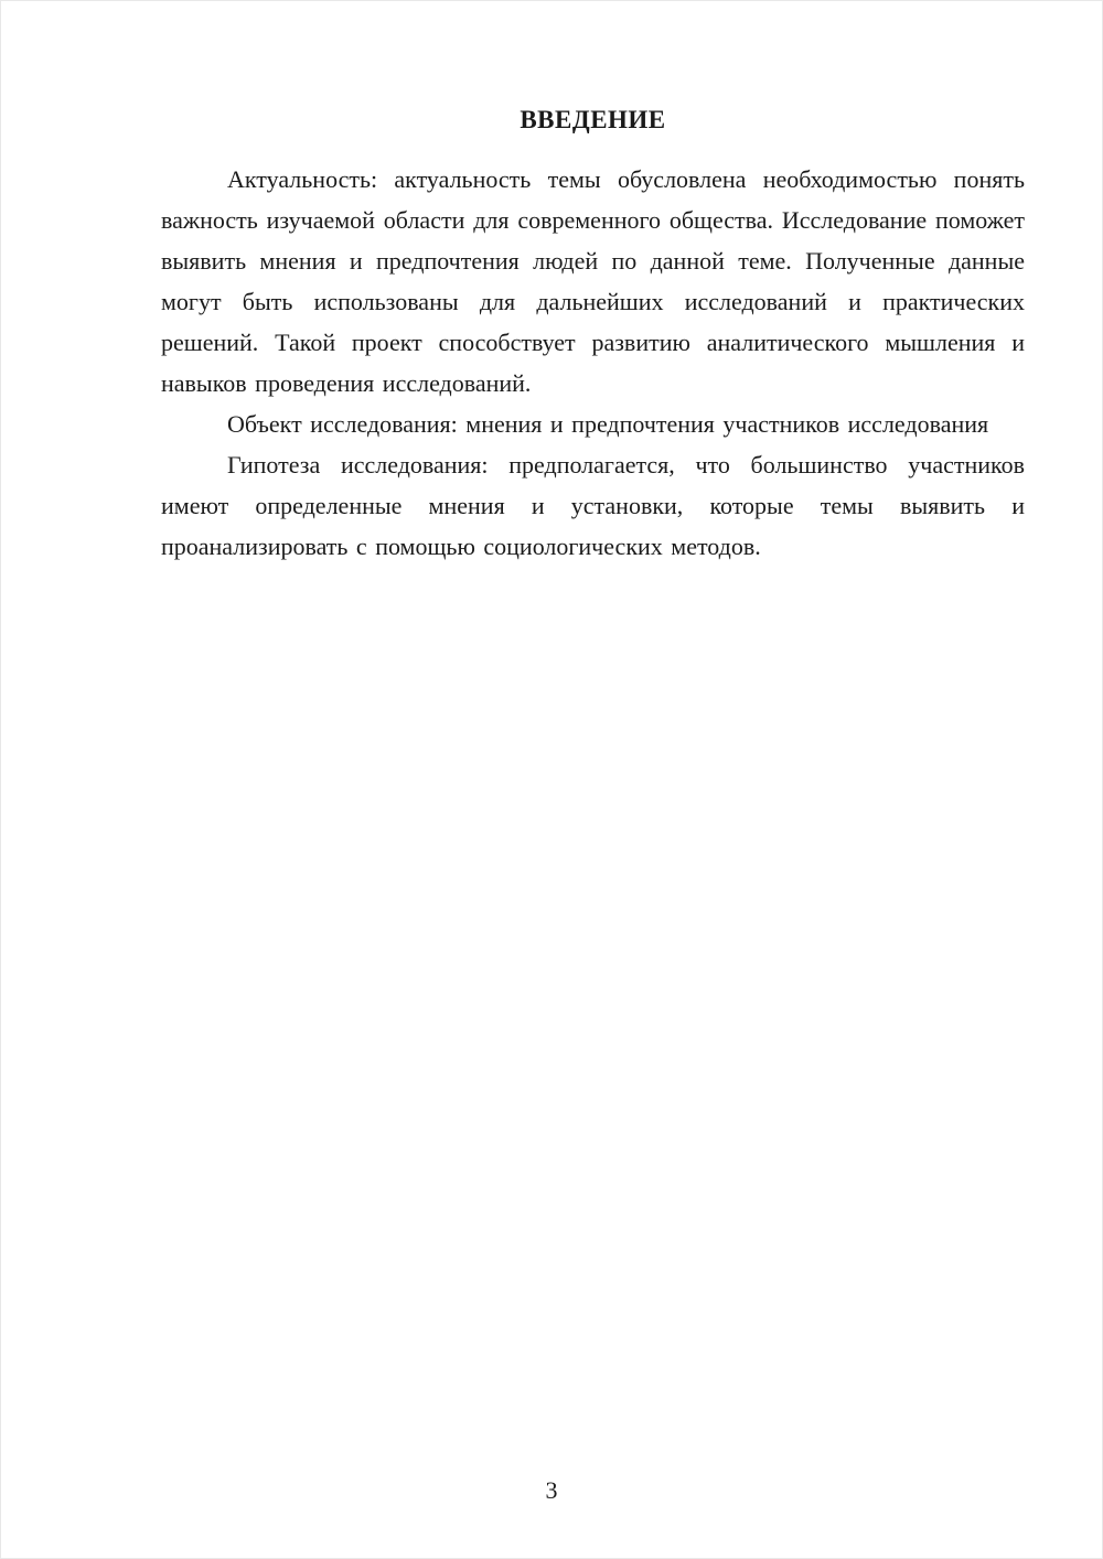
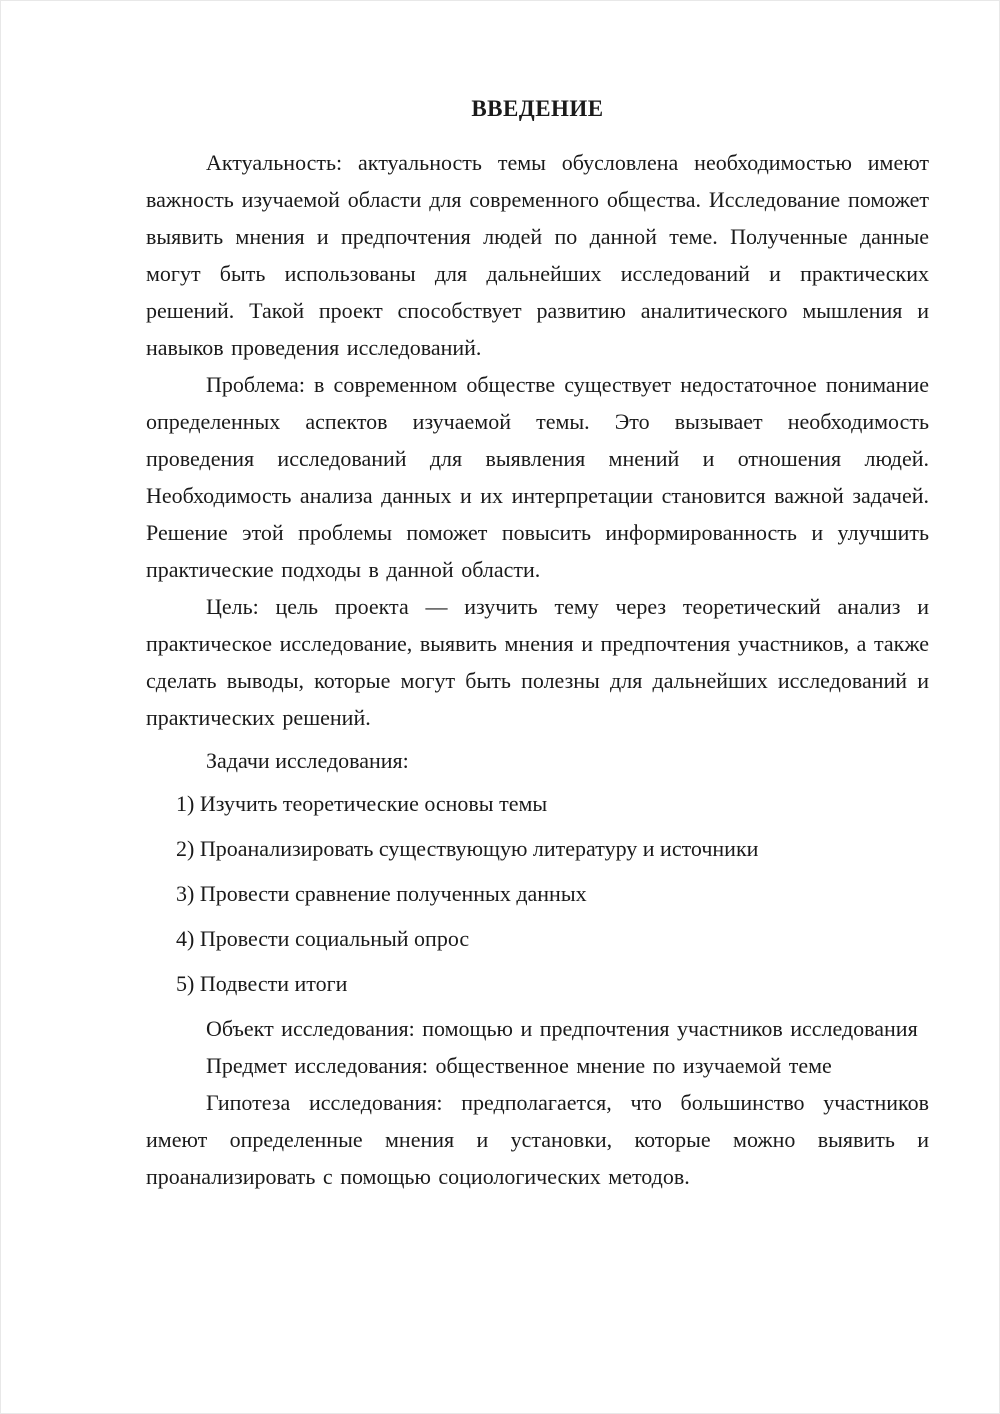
  ВВЕДЕНИЕ
- Актуальность: актуальность темы обусловлена необходимостью понять важность изучаемой области для современного общества. Исследование поможет выявить мнения и предпочтения людей по данной теме. Полученные данные могут быть использованы для дальнейших исследований и практических решений. Такой проект способствует развитию аналитического мышления и навыков проведения исследований.
+ Актуальность: актуальность темы обусловлена необходимостью имеют важность изучаемой области для современного общества. Исследование поможет выявить мнения и предпочтения людей по данной теме. Полученные данные могут быть использованы для дальнейших исследований и практических решений. Такой проект способствует развитию аналитического мышления и навыков проведения исследований.
+ Проблема: в современном обществе существует недостаточное понимание определенных аспектов изучаемой темы. Это вызывает необходимость проведения исследований для выявления мнений и отношения людей. Необходимость анализа данных и их интерпретации становится важной задачей. Решение этой проблемы поможет повысить информированность и улучшить практические подходы в данной области.
+ Цель: цель проекта — изучить тему через теоретический анализ и практическое исследование, выявить мнения и предпочтения участников, а также сделать выводы, которые могут быть полезны для дальнейших исследований и практических решений.
+ Задачи исследования:
+ 1) Изучить теоретические основы темы
+ 2) Проанализировать существующую литературу и источники
+ 3) Провести сравнение полученных данных
+ 4) Провести социальный опрос
+ 5) Подвести итоги
- Объект исследования: мнения и предпочтения участников исследования
+ Объект исследования: помощью и предпочтения участников исследования
+ Предмет исследования: общественное мнение по изучаемой теме
- Гипотеза исследования: предполагается, что большинство участников имеют определенные мнения и установки, которые темы выявить и проанализировать с помощью социологических методов.
+ Гипотеза исследования: предполагается, что большинство участников имеют определенные мнения и установки, которые можно выявить и проанализировать с помощью социологических методов.
- 3
